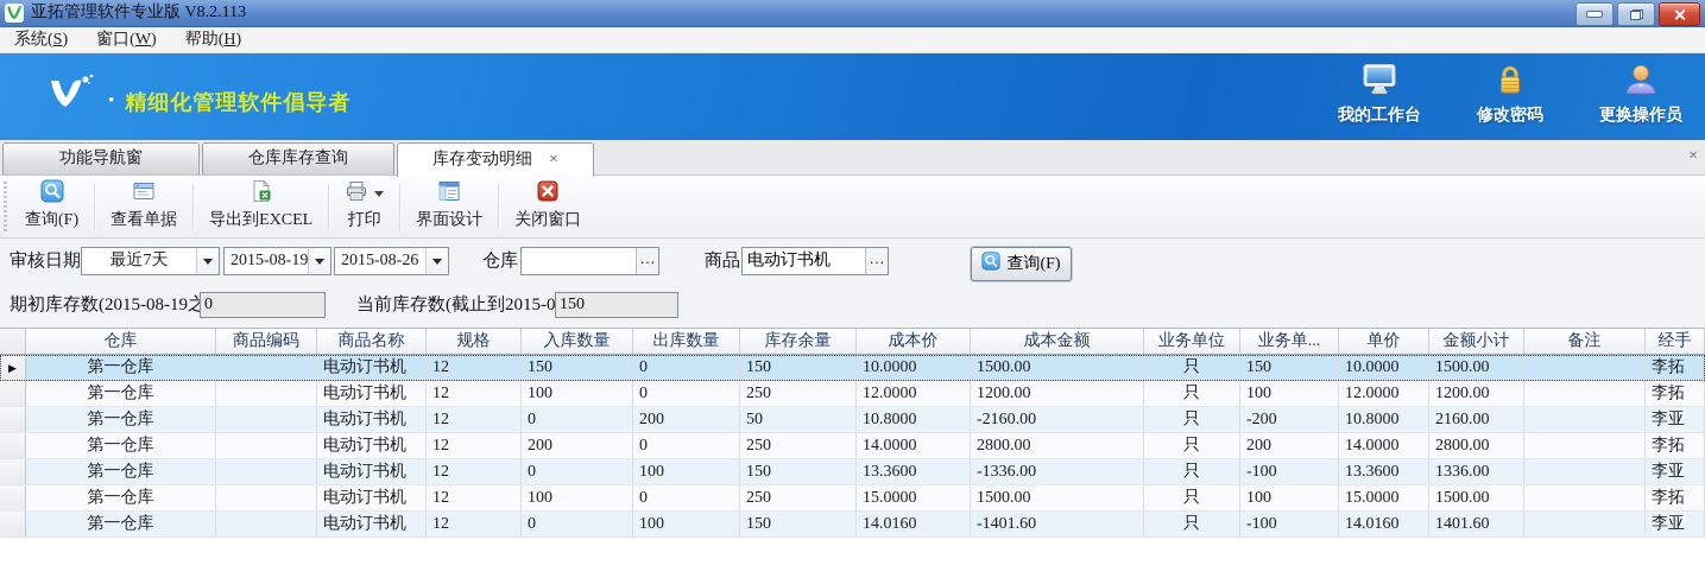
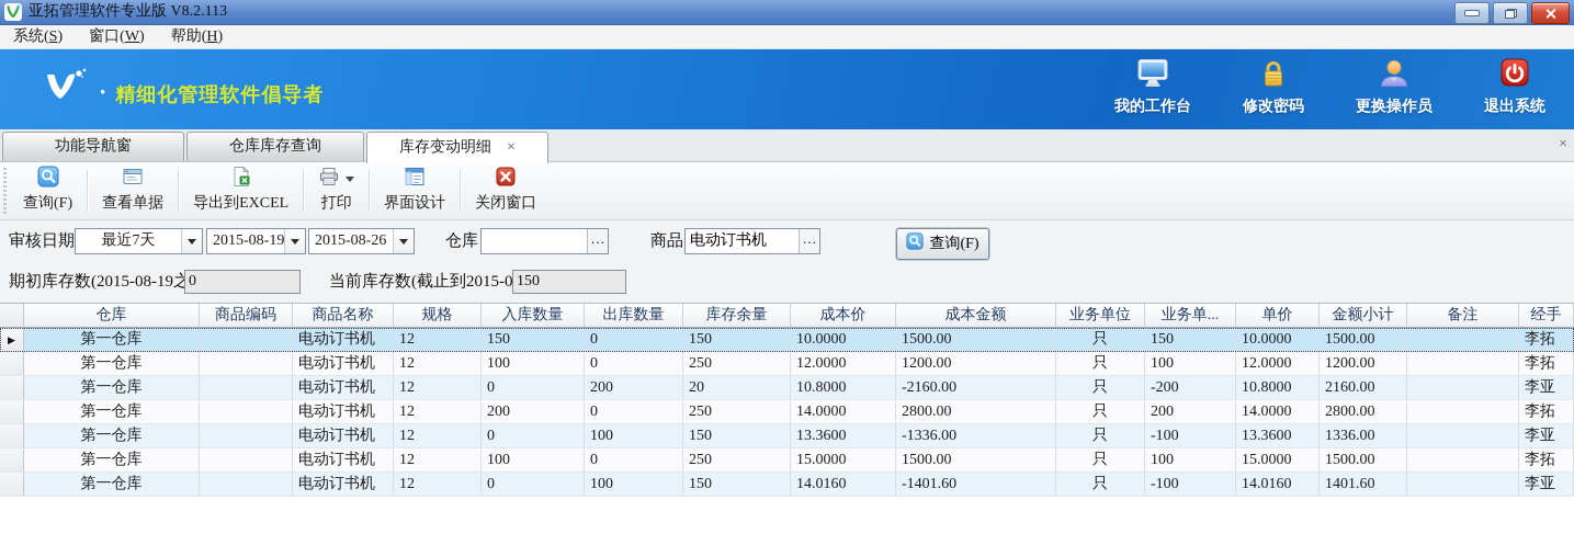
  亚拓管理软件专业版 V8.2.113
  系统(S)
  窗口(W)
  帮助(H)
  ·
  精细化管理软件倡导者
  我的工作台
  修改密码
  更换操作员
+ 退出系统
  功能导航窗
  仓库库存查询
  库存变动明细
  ×
  ×
  查询(F)
  查看单据
  导出到EXCEL
  打印
  界面设计
  关闭窗口
  审核日期
  最近7天
  2015-08-19
  2015-08-26
  仓库
  …
  商品
  电动订书机
  …
  查询(F)
  期初库存数(2015-08-19之
  0
  当前库存数(截止到2015-0
  150
  仓库
  商品编码
  商品名称
  规格
  入库数量
  出库数量
  库存余量
  成本价
  成本金额
  业务单位
  业务单...
  单价
  金额小计
  备注
  经手
  ▶
  第一仓库
  电动订书机
  12
  150
  0
  150
  10.0000
  1500.00
  只
  150
  10.0000
  1500.00
  李拓
  第一仓库
  电动订书机
  12
  100
  0
  250
  12.0000
  1200.00
  只
  100
  12.0000
  1200.00
  李拓
  第一仓库
  电动订书机
  12
  0
  200
- 50
+ 20
  10.8000
  -2160.00
  只
  -200
  10.8000
  2160.00
  李亚
  第一仓库
  电动订书机
  12
  200
  0
  250
  14.0000
  2800.00
  只
  200
  14.0000
  2800.00
  李拓
  第一仓库
  电动订书机
  12
  0
  100
  150
  13.3600
  -1336.00
  只
  -100
  13.3600
  1336.00
  李亚
  第一仓库
  电动订书机
  12
  100
  0
  250
  15.0000
  1500.00
  只
  100
  15.0000
  1500.00
  李拓
  第一仓库
  电动订书机
  12
  0
  100
  150
  14.0160
  -1401.60
  只
  -100
  14.0160
  1401.60
  李亚
